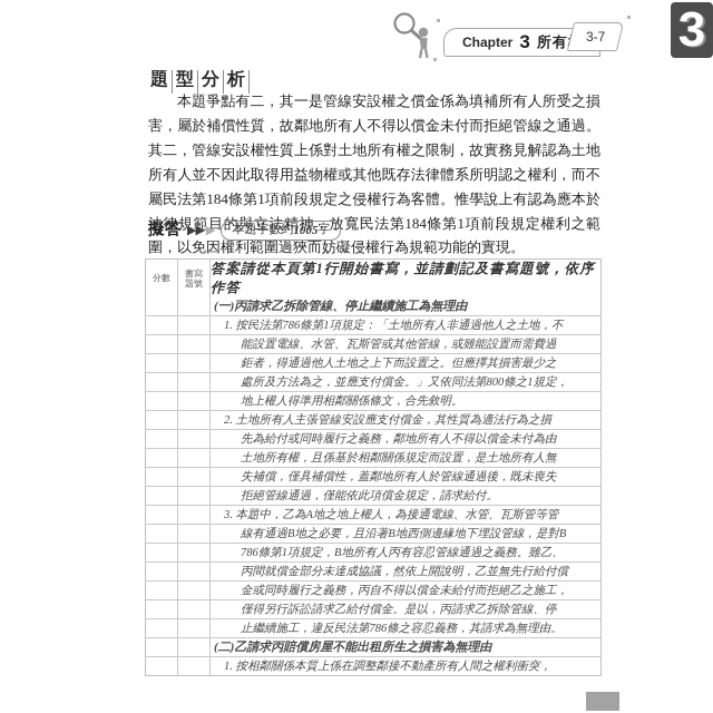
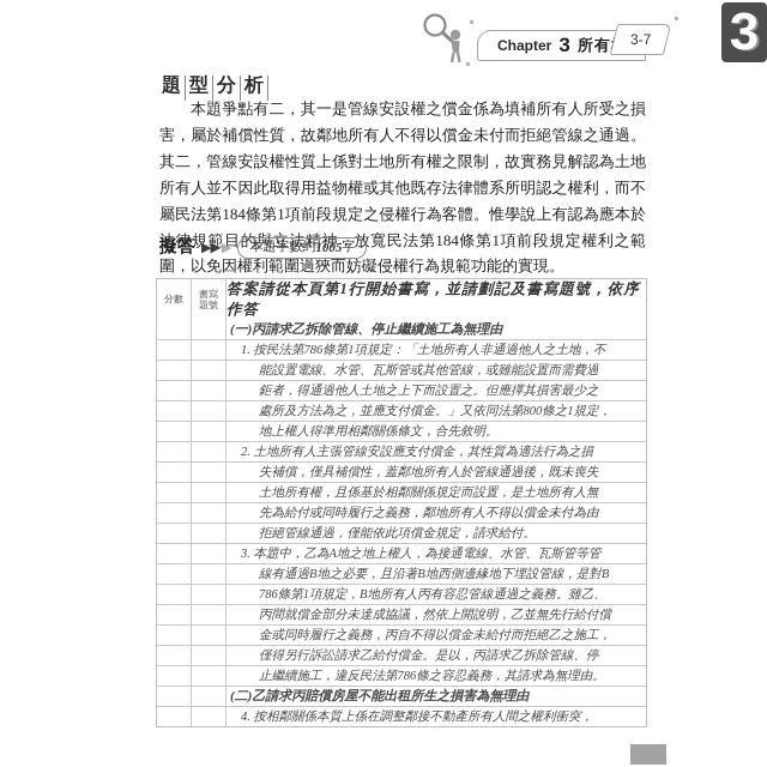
  Chapter
  3
  3
  題 型 分 析
  本題爭點有二，其一是管線安設權之償金係為填補所有人所受之損害，屬於補償性質，故鄰地所有人不得以償金未付而拒絕管線之通過。其二，管線安設權性質上係對土地所有權之限制，故實務見解認為土地所有人並不因此取得用益物權或其他既存法律體系所明認之權利，而不屬民法第184條第1項前段規定之侵權行為客體。惟學說上有認為應本於法律規範目的與立法精神，放寬民法第184條第1項前段規定權利之範圍，以免因權利範圍過狹而妨礙侵權行為規範功能的實現。
  擬答
  ▶▶
  ▶
  本題字數約
  1005
  字
  分數
  書寫
  題號
  答案請從本頁第1行開始書寫，並請劃記及書寫題號，依序作答
  (一)丙請求乙拆除管線、停止繼續施工為無理由
  1. 按民法第786條第1項規定：「土地所有人非通過他人之土地，不
  能設置電線、水管、瓦斯管或其他管線，或雖能設置而需費過
  鉅者，得通過他人土地之上下而設置之。但應擇其損害最少之
  處所及方法為之，並應支付償金。」又依同法第800條之1規定，
  地上權人得準用相鄰關係條文，合先敘明。
  2. 土地所有人主張管線安設應支付償金，其性質為適法行為之損
- 先為給付或同時履行之義務，鄰地所有人不得以償金未付為由
+ 失補償，僅具補償性，蓋鄰地所有人於管線通過後，既未喪失
  土地所有權，且係基於相鄰關係規定而設置，是土地所有人無
- 失補償，僅具補償性，蓋鄰地所有人於管線通過後，既未喪失
+ 先為給付或同時履行之義務，鄰地所有人不得以償金未付為由
  拒絕管線通過，僅能依此項償金規定，請求給付。
  3. 本題中，乙為A地之地上權人，為接通電線、水管、瓦斯管等管
  線有通過B地之必要，且沿著B地西側邊緣地下埋設管線，是對B
  786條第1項規定，B地所有人丙有容忍管線通過之義務。雖乙、
  丙間就償金部分未達成協議，然依上開說明，乙並無先行給付償
  金或同時履行之義務，丙自不得以償金未給付而拒絕乙之施工，
  僅得另行訴訟請求乙給付償金。是以，丙請求乙拆除管線、停
  止繼續施工，違反民法第786條之容忍義務，其請求為無理由。
  (二)乙請求丙賠償房屋不能出租所生之損害為無理由
- 1. 按相鄰關係本質上係在調整鄰接不動產所有人間之權利衝突，
+ 4. 按相鄰關係本質上係在調整鄰接不動產所有人間之權利衝突，
